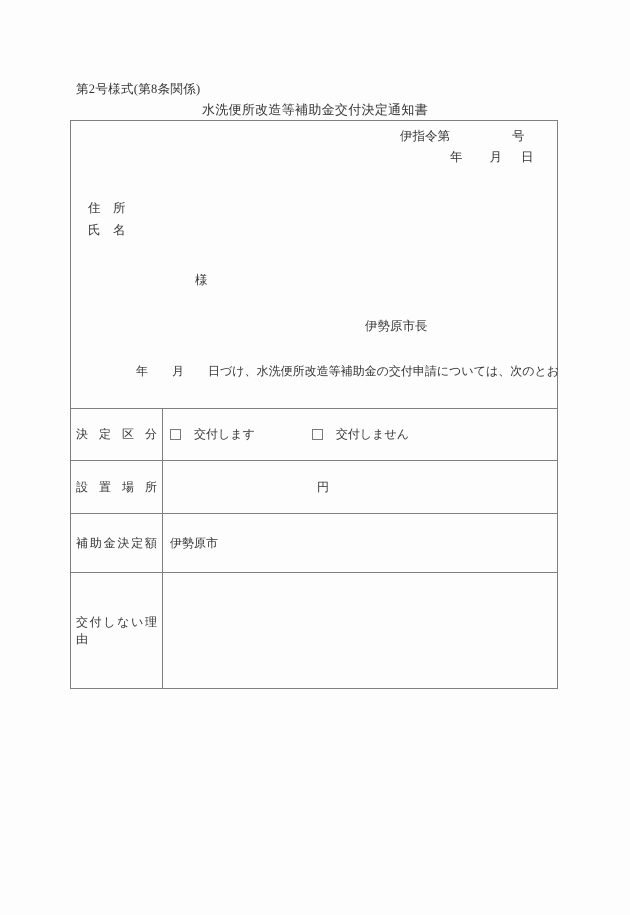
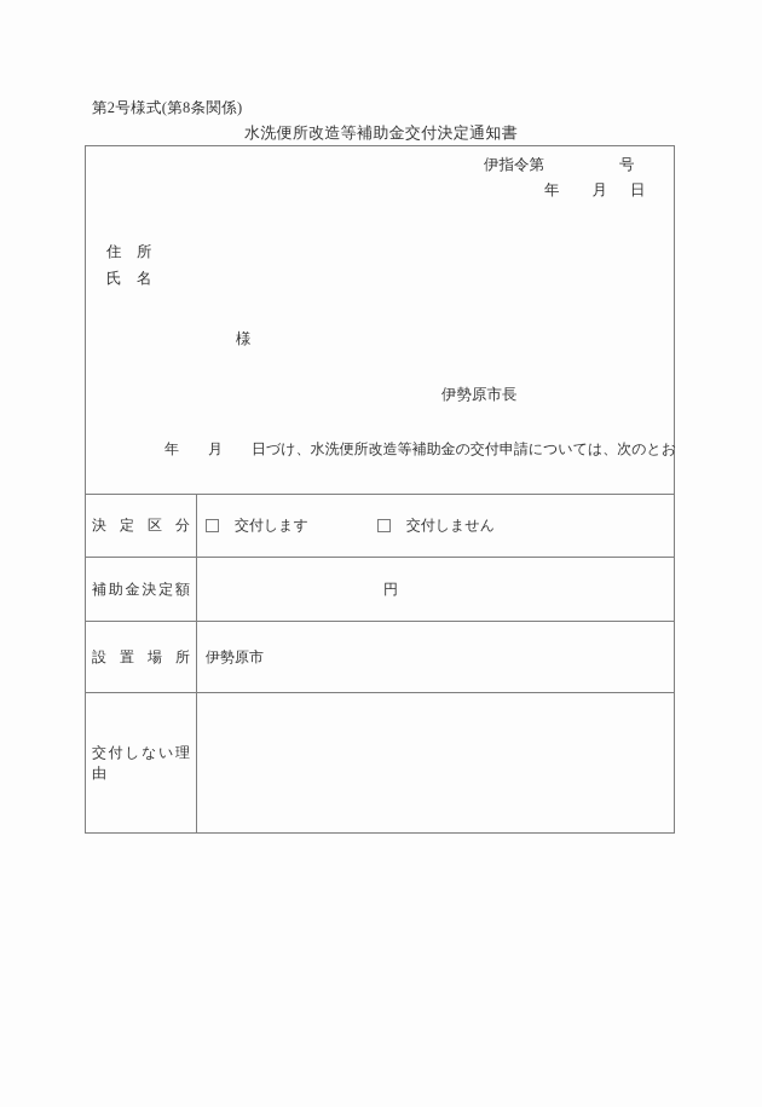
  第2号様式(第8条関係)
  水洗便所改造等補助金交付決定通知書
  伊指令第
  号
  年
  月
  日
  住 所
  氏 名
  様
  伊勢原市長
  年 月 日づけ、水洗便所改造等補助金の交付申請については、次のとお
  決定区分
  交付します
  交付しません
- 設置場所
+ 補助金決定額
  円
- 補助金決定額
+ 設置場所
  伊勢原市
  交付しない理由
